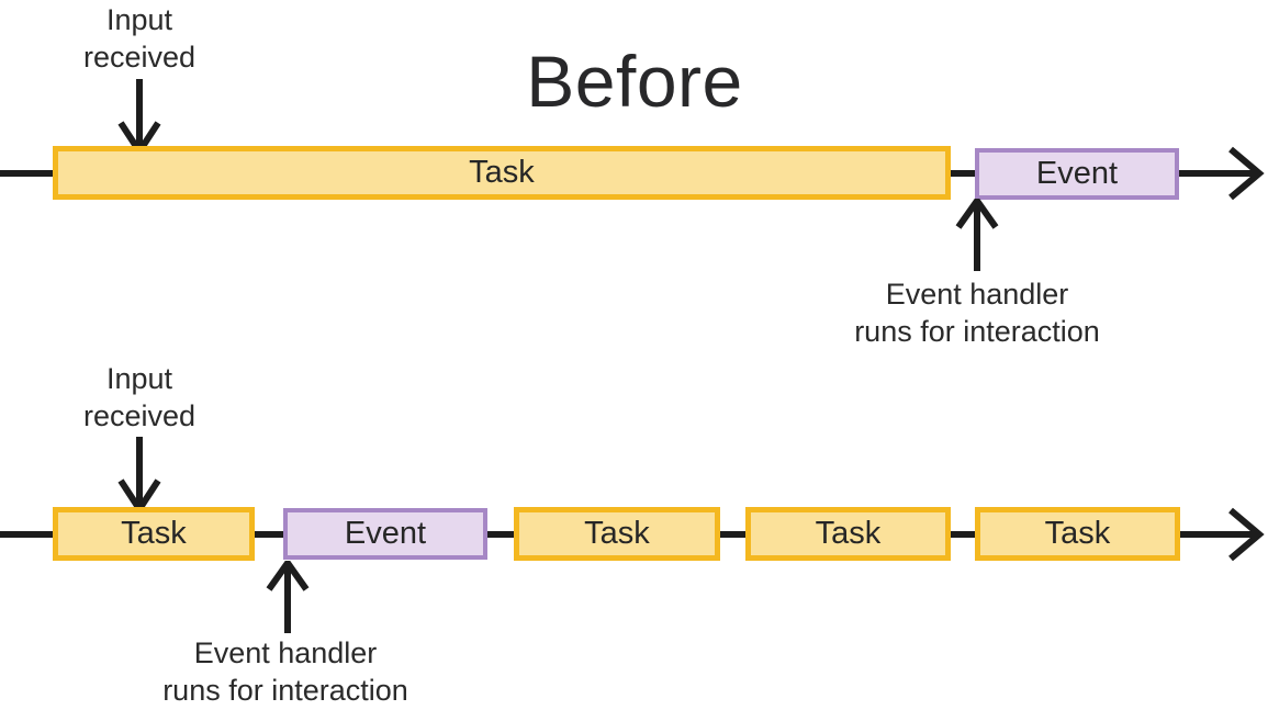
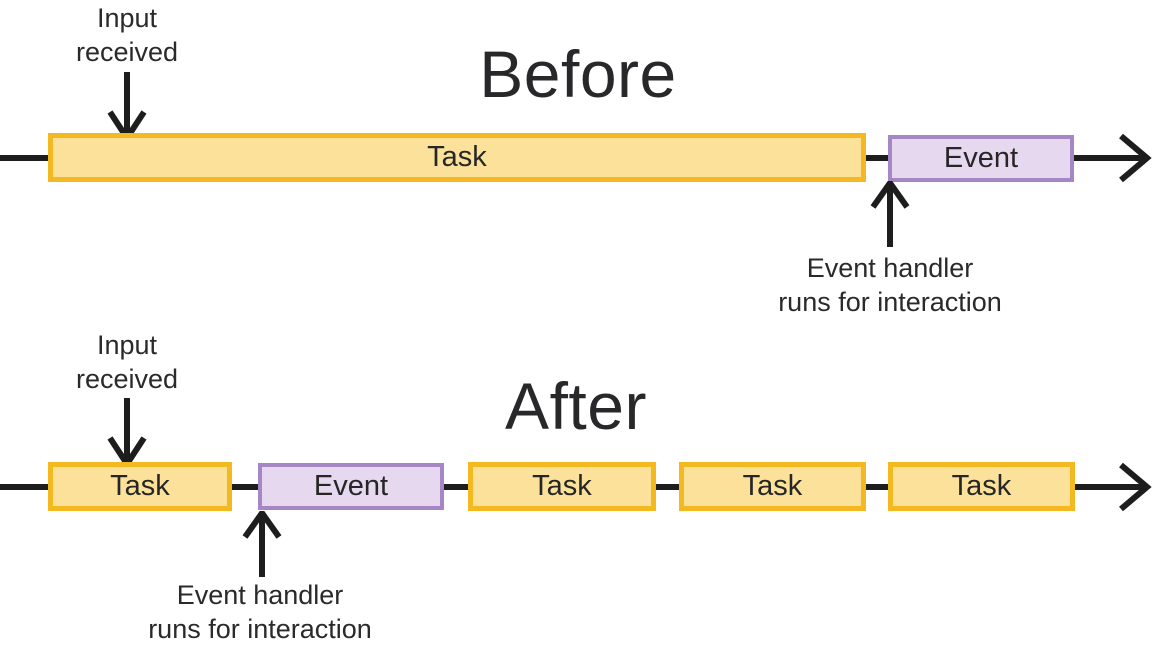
  Input
  received
  Before
  Task
  Event
  Event handler
  runs for interaction
  Input
  received
+ After
  Task
  Event
  Task
  Task
  Task
  Event handler
  runs for interaction
